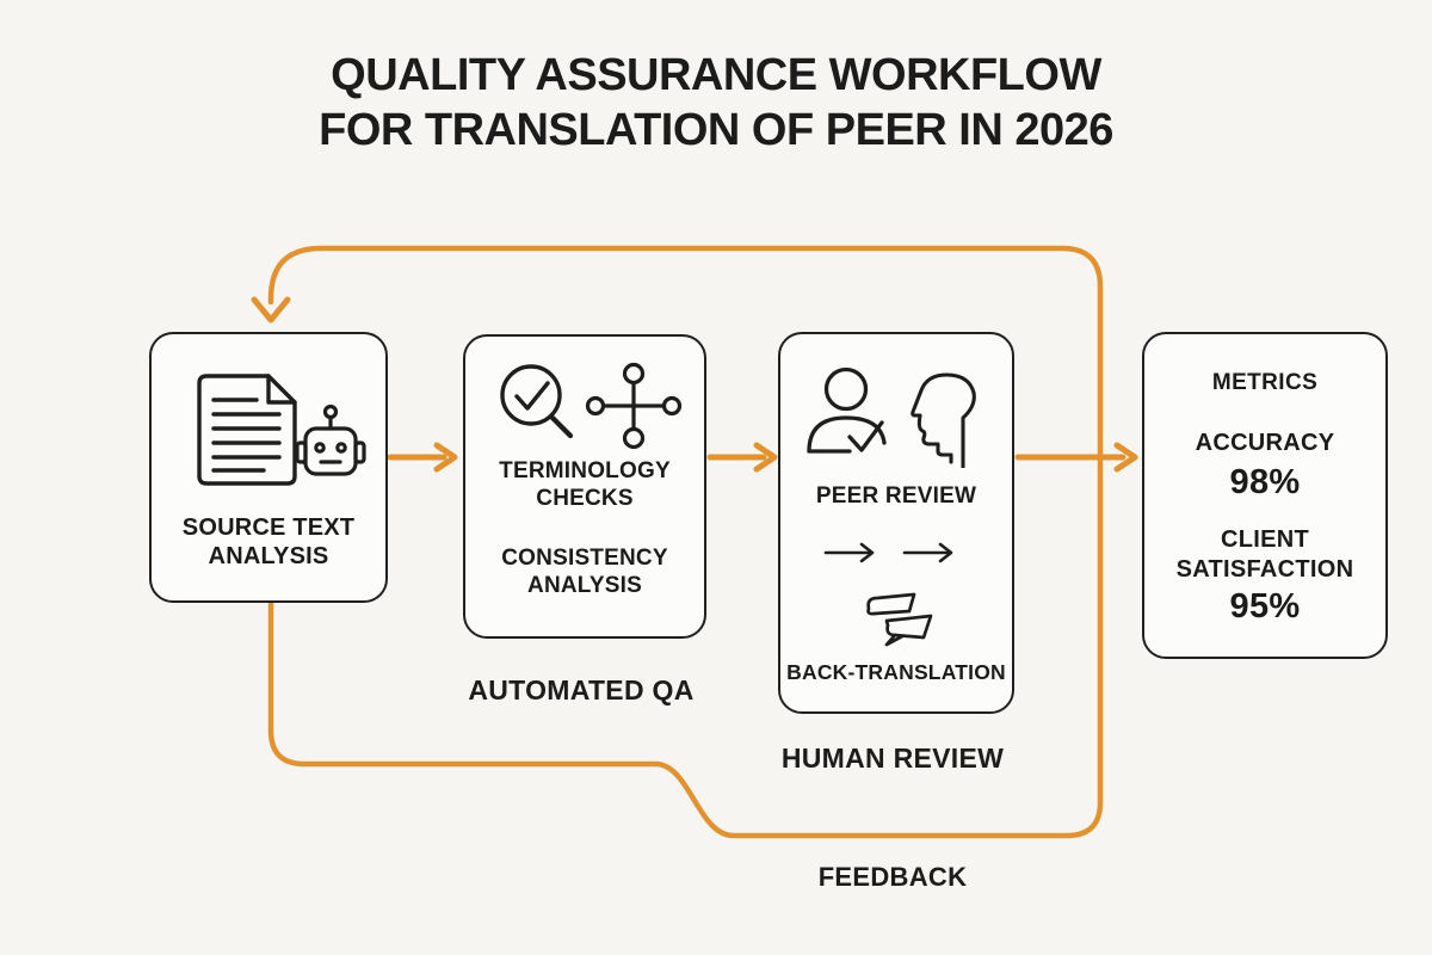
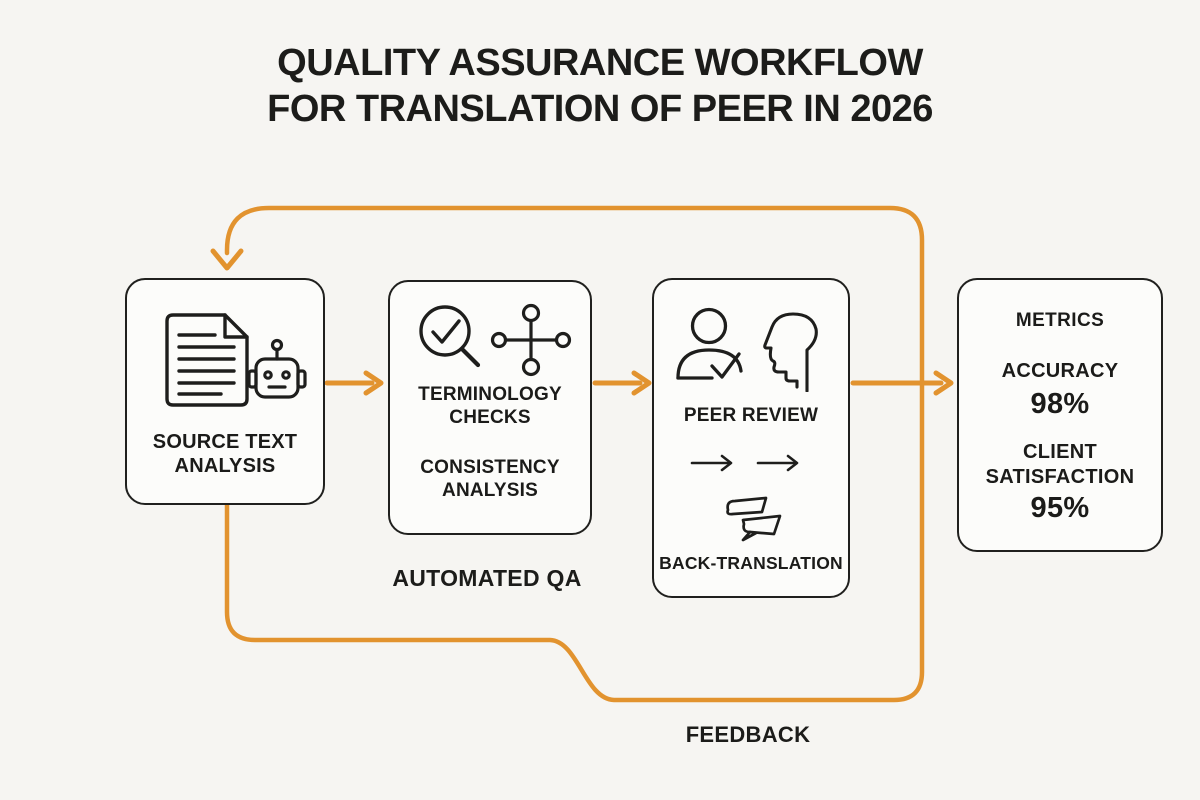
  QUALITY ASSURANCE WORKFLOW
  FOR TRANSLATION OF PEER IN 2026
  SOURCE TEXT
  ANALYSIS
  TERMINOLOGY
  CHECKS
  CONSISTENCY
  ANALYSIS
  PEER REVIEW
  BACK-TRANSLATION
  METRICS
  ACCURACY
  98%
  CLIENT
  SATISFACTION
  95%
  AUTOMATED QA
- HUMAN REVIEW
  FEEDBACK
